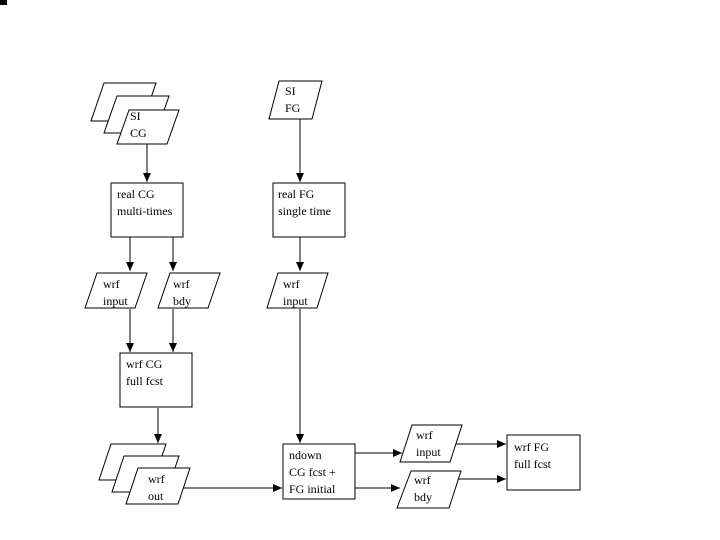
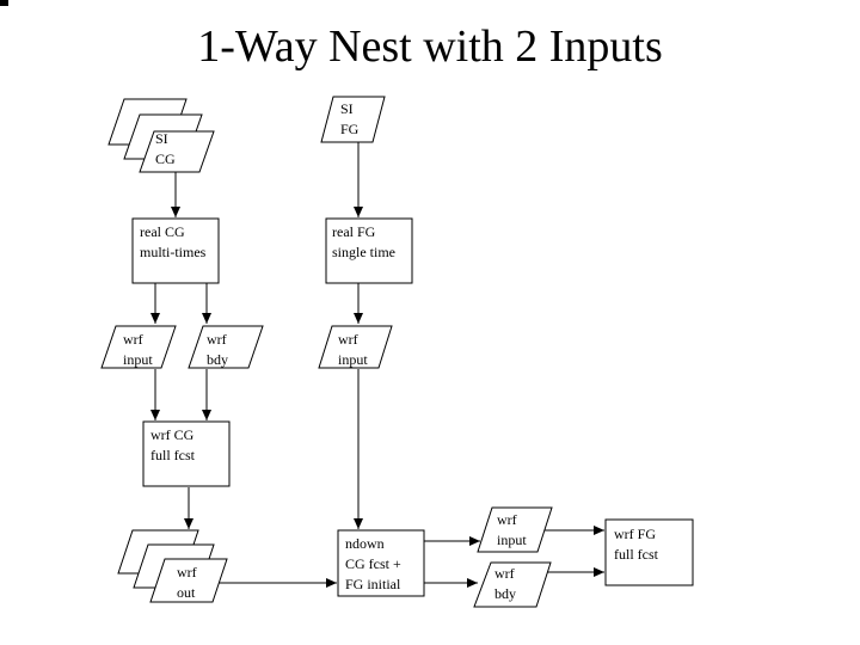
+ 1-Way Nest with 2 Inputs
  SI
  CG
  SI
  FG
  real CG
  multi-times
  real FG
  single time
  wrf
  input
  wrf
  bdy
  wrf
  input
  wrf CG
  full fcst
  wrf
  out
  ndown
  CG fcst +
  FG initial
  wrf
  input
  wrf
  bdy
  wrf FG
  full fcst
